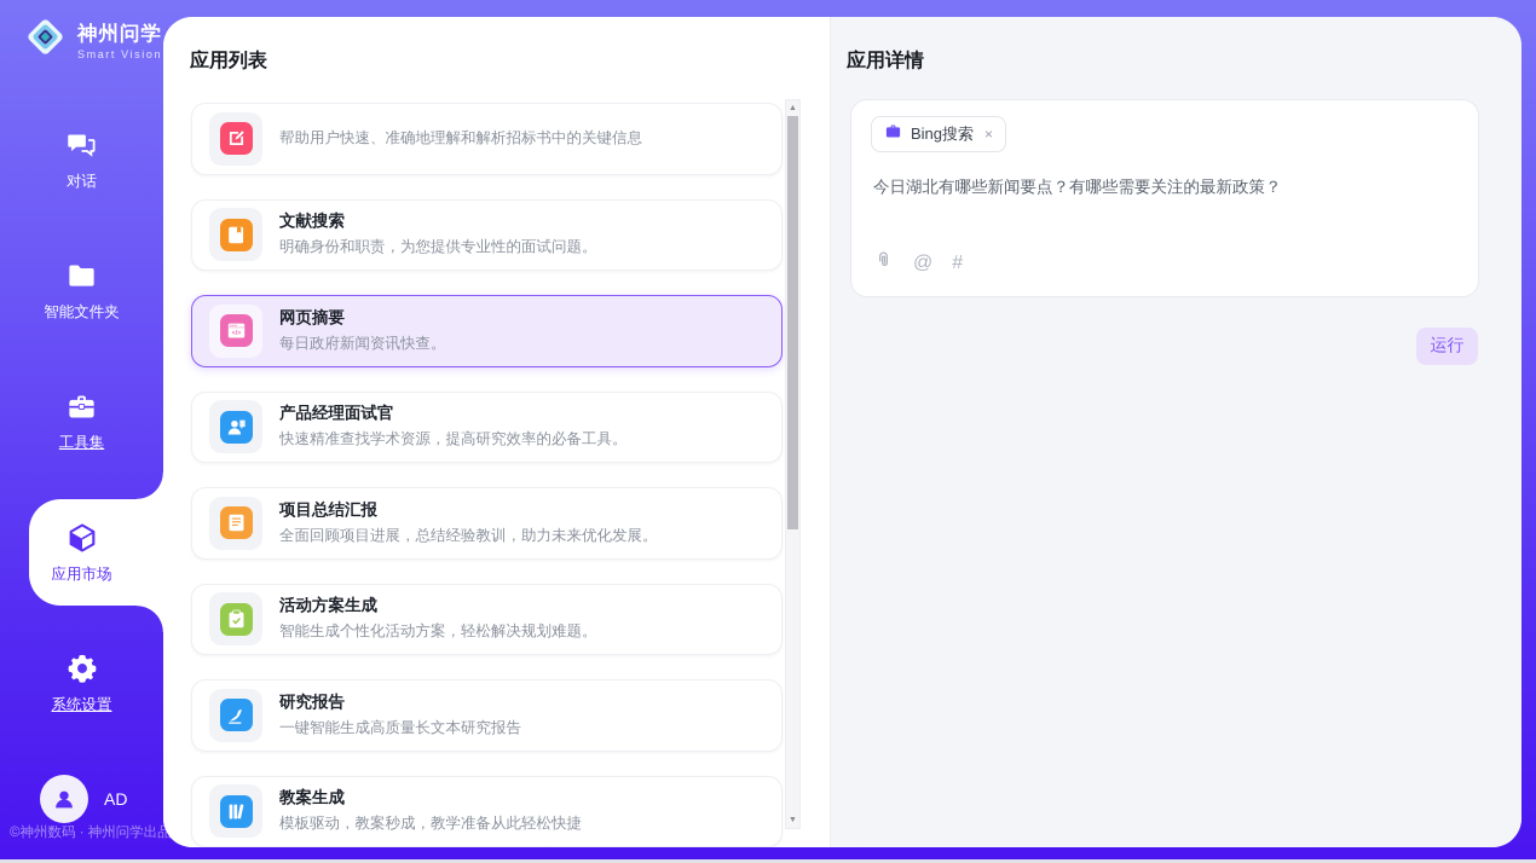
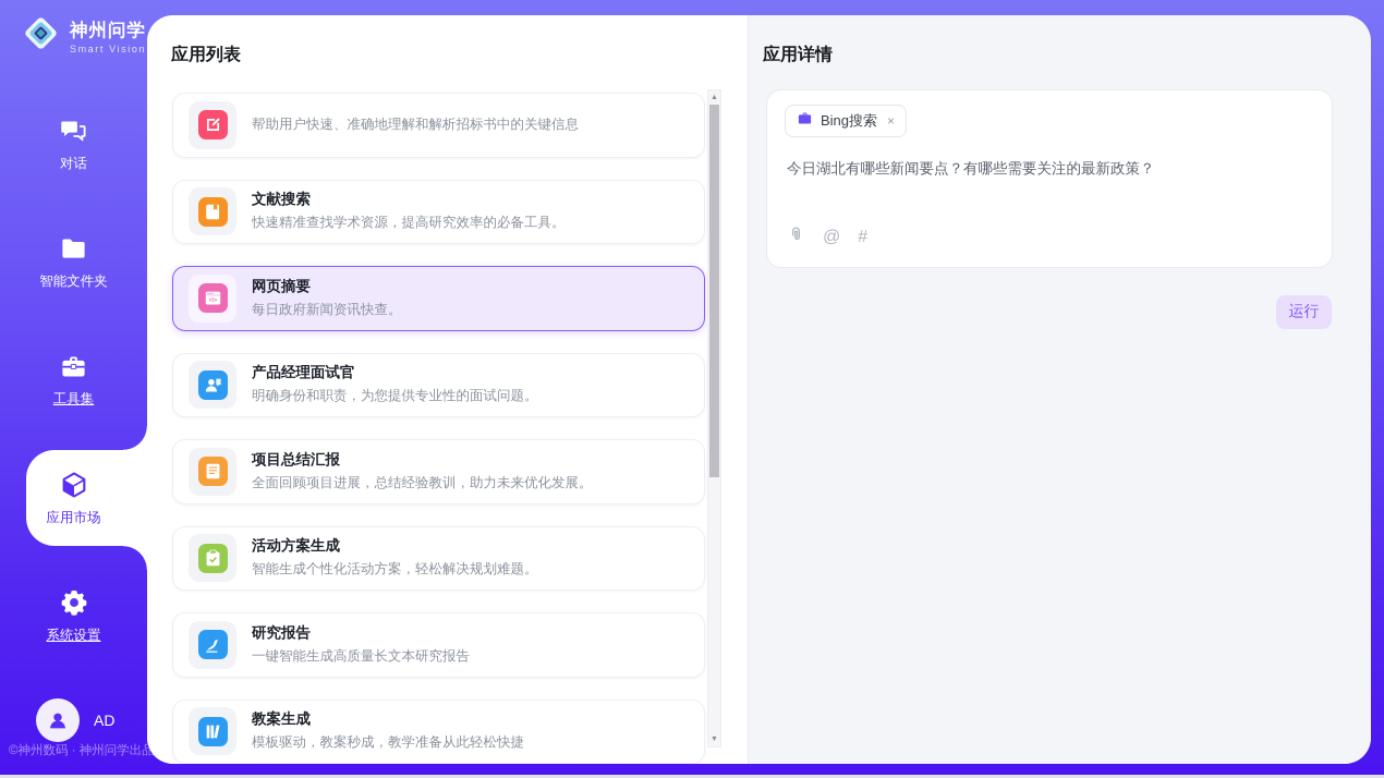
  应用列表
  帮助用户快速、准确地理解和解析招标书中的关键信息
  文献搜索
- 明确身份和职责，为您提供专业性的面试问题。
+ 快速精准查找学术资源，提高研究效率的必备工具。
  网页摘要
  每日政府新闻资讯快查。
  产品经理面试官
- 快速精准查找学术资源，提高研究效率的必备工具。
+ 明确身份和职责，为您提供专业性的面试问题。
  项目总结汇报
  全面回顾项目进展，总结经验教训，助力未来优化发展。
  活动方案生成
  智能生成个性化活动方案，轻松解决规划难题。
  研究报告
  一键智能生成高质量长文本研究报告
  教案生成
  模板驱动，教案秒成，教学准备从此轻松快捷
  应用详情
  Bing搜索
  ×
  今日湖北有哪些新闻要点？有哪些需要关注的最新政策？
  @
  #
  运行
  神州问学
  Smart Vision
  对话
  智能文件夹
  工具集
  应用市场
  系统设置
  AD
  ©神州数码 · 神州问学出品
